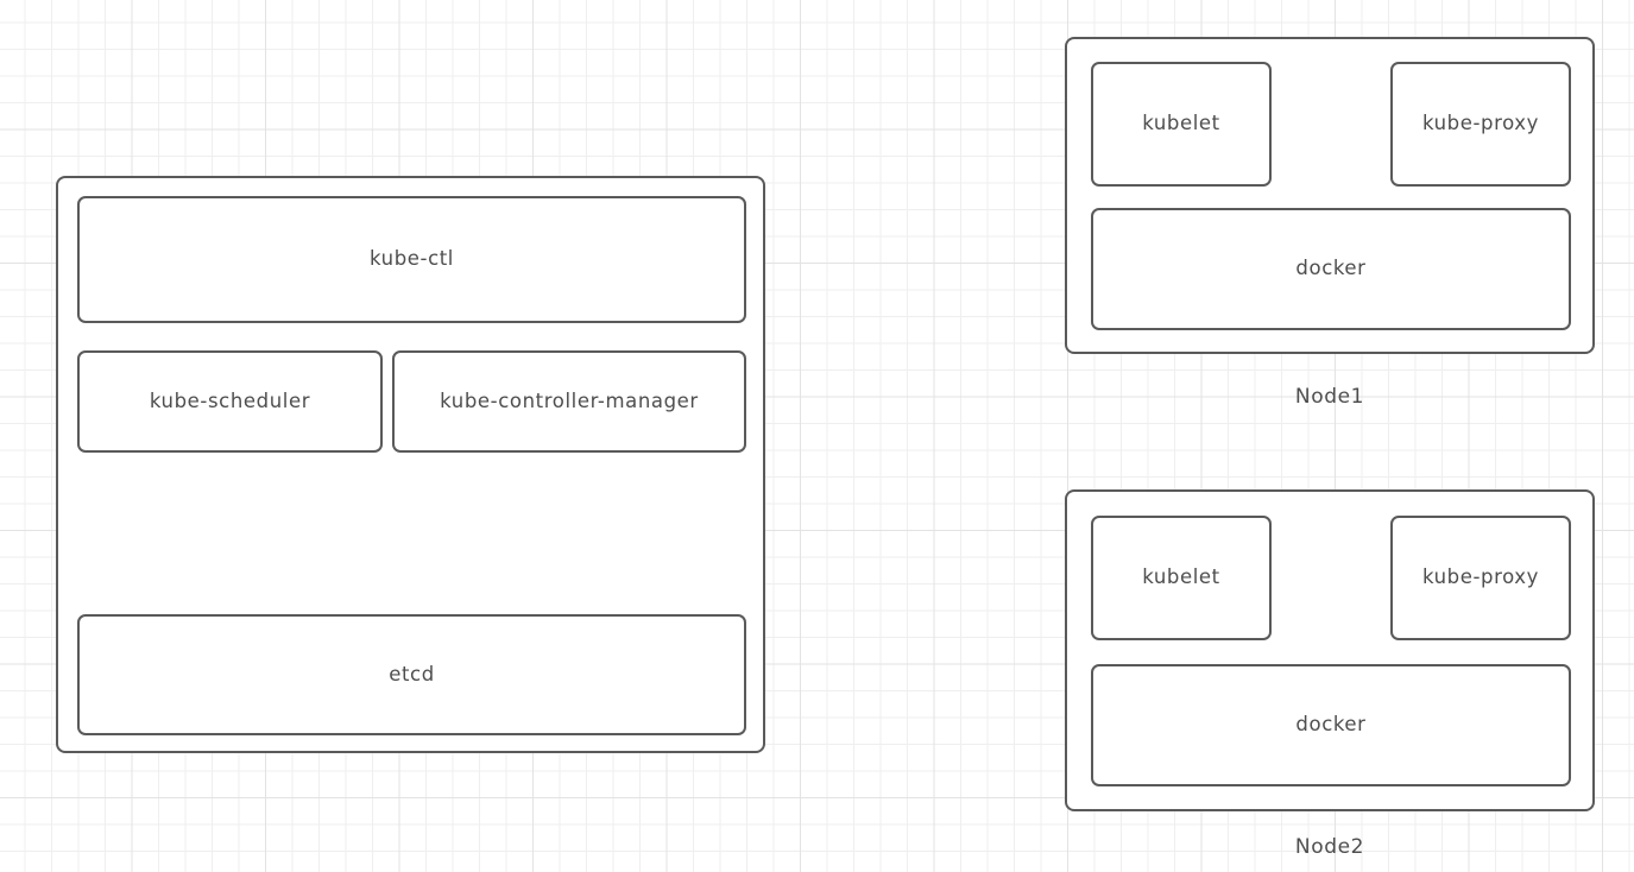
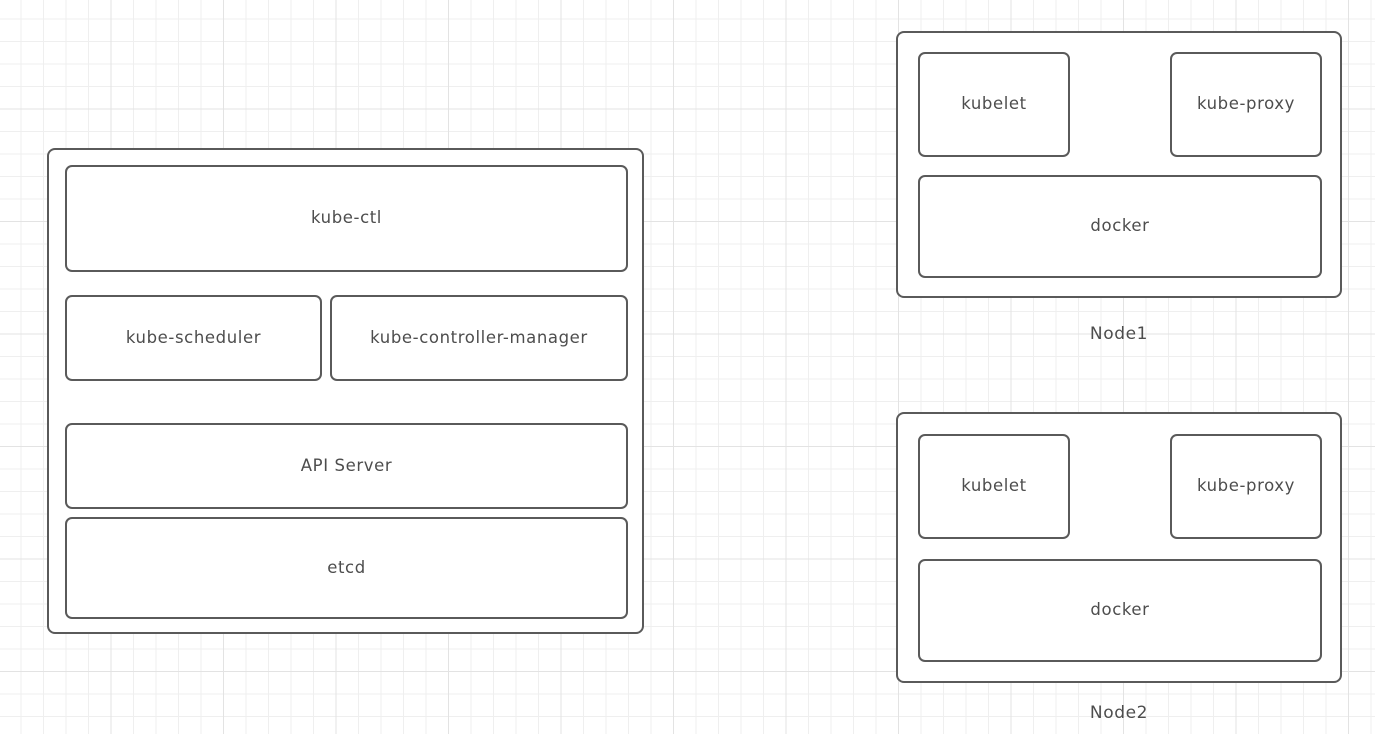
  kube-ctl
  kube-scheduler
  kube-controller-manager
+ API Server
  etcd
  kubelet
  kube-proxy
  docker
  Node1
  kubelet
  kube-proxy
  docker
  Node2
